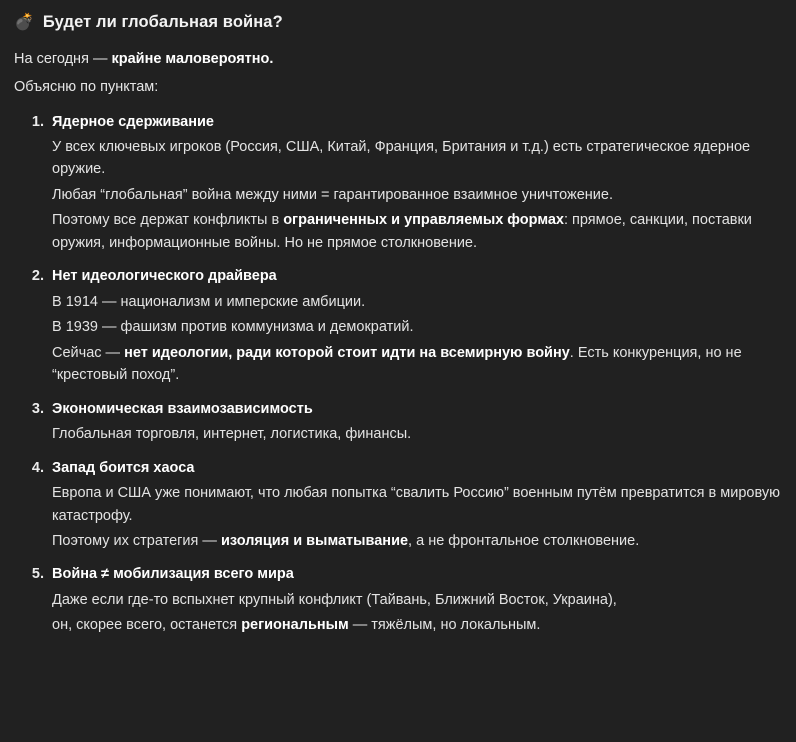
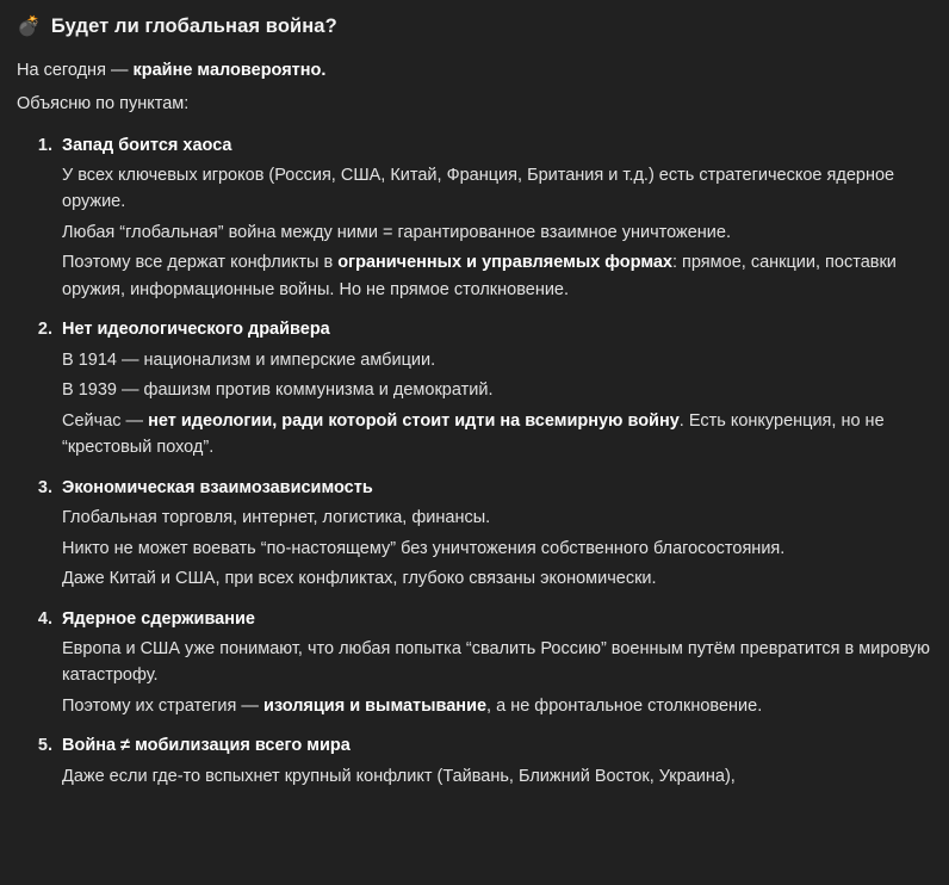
  💣
  Будет ли глобальная война?
  На сегодня — крайне маловероятно.
  Объясню по пунктам:
- Ядерное сдерживание
+ Запад боится хаоса
  У всех ключевых игроков (Россия, США, Китай, Франция, Британия и т.д.) есть стратегическое ядерное оружие.
  Любая “глобальная” война между ними = гарантированное взаимное уничтожение.
  Поэтому все держат конфликты в ограниченных и управляемых формах: прямое, санкции, поставки оружия, информационные войны. Но не прямое столкновение.
  Нет идеологического драйвера
  В 1914 — национализм и имперские амбиции.
  В 1939 — фашизм против коммунизма и демократий.
  Сейчас — нет идеологии, ради которой стоит идти на всемирную войну. Есть конкуренция, но не “крестовый поход”.
  Экономическая взаимозависимость
  Глобальная торговля, интернет, логистика, финансы.
+ Никто не может воевать “по-настоящему” без уничтожения собственного благосостояния.
+ Даже Китай и США, при всех конфликтах, глубоко связаны экономически.
- Запад боится хаоса
+ Ядерное сдерживание
  Европа и США уже понимают, что любая попытка “свалить Россию” военным путём превратится в мировую катастрофу.
  Поэтому их стратегия — изоляция и выматывание, а не фронтальное столкновение.
  Война ≠ мобилизация всего мира
  Даже если где-то вспыхнет крупный конфликт (Тайвань, Ближний Восток, Украина),
- он, скорее всего, останется региональным — тяжёлым, но локальным.
